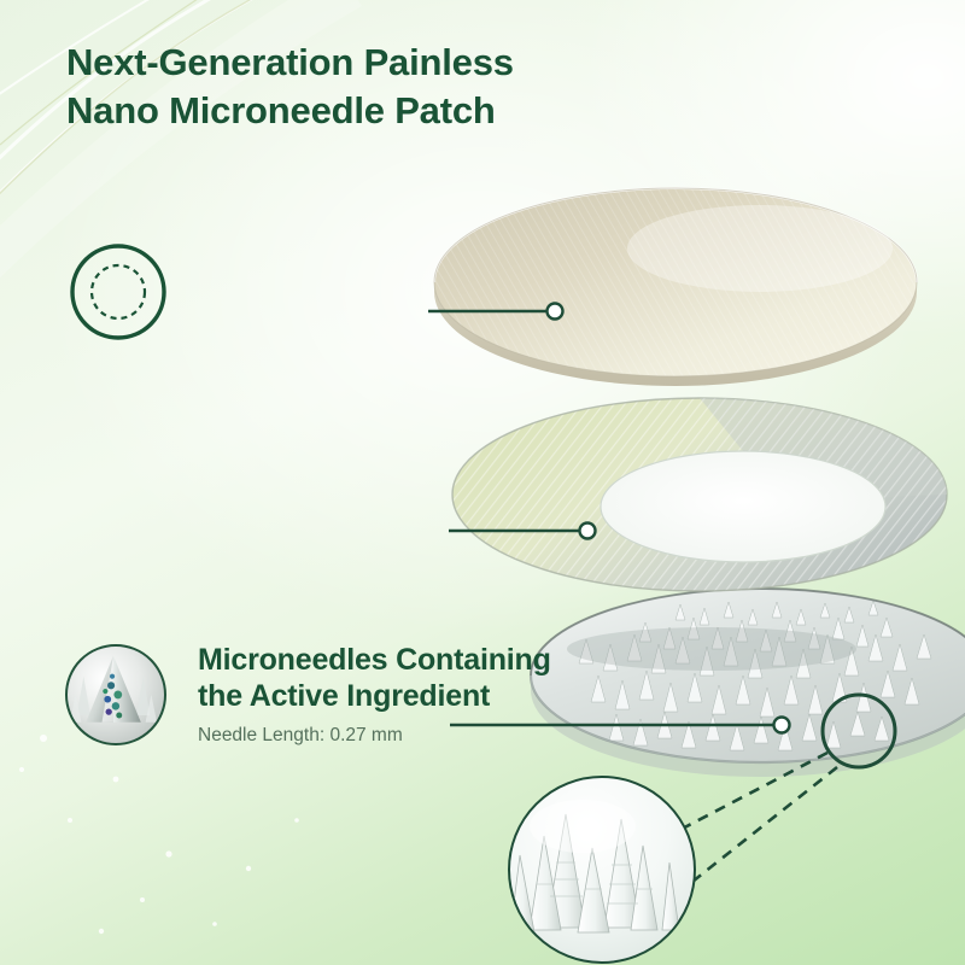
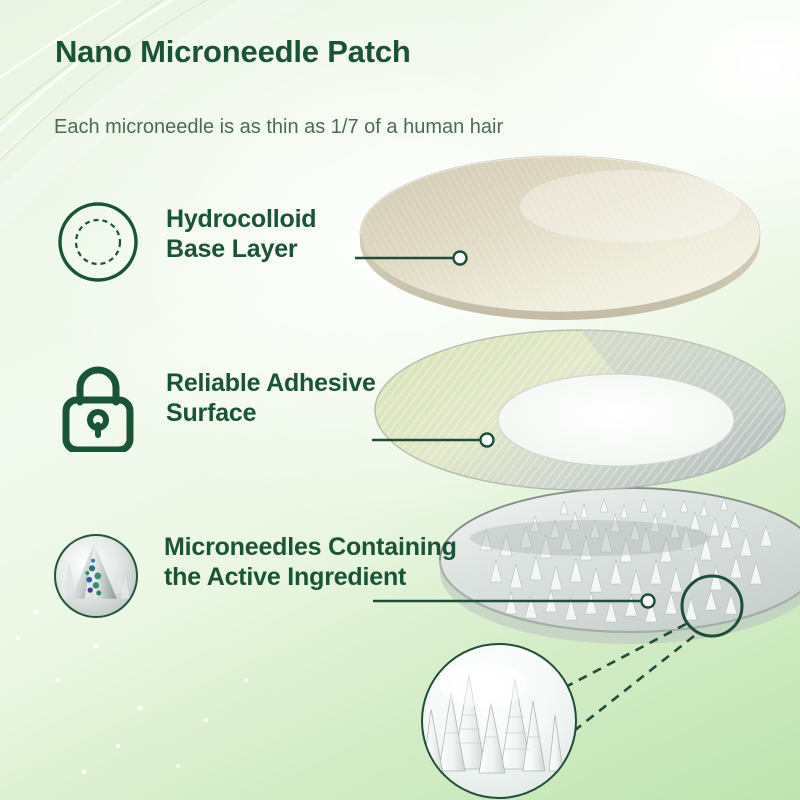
- Next-Generation Painless
  Nano Microneedle Patch
+ Each microneedle is as thin as 1/7 of a human hair
+ Hydrocolloid
+ Base Layer
+ Reliable Adhesive
+ Surface
  Microneedles Containing
  the Active Ingredient
- Needle Length: 0.27 mm
